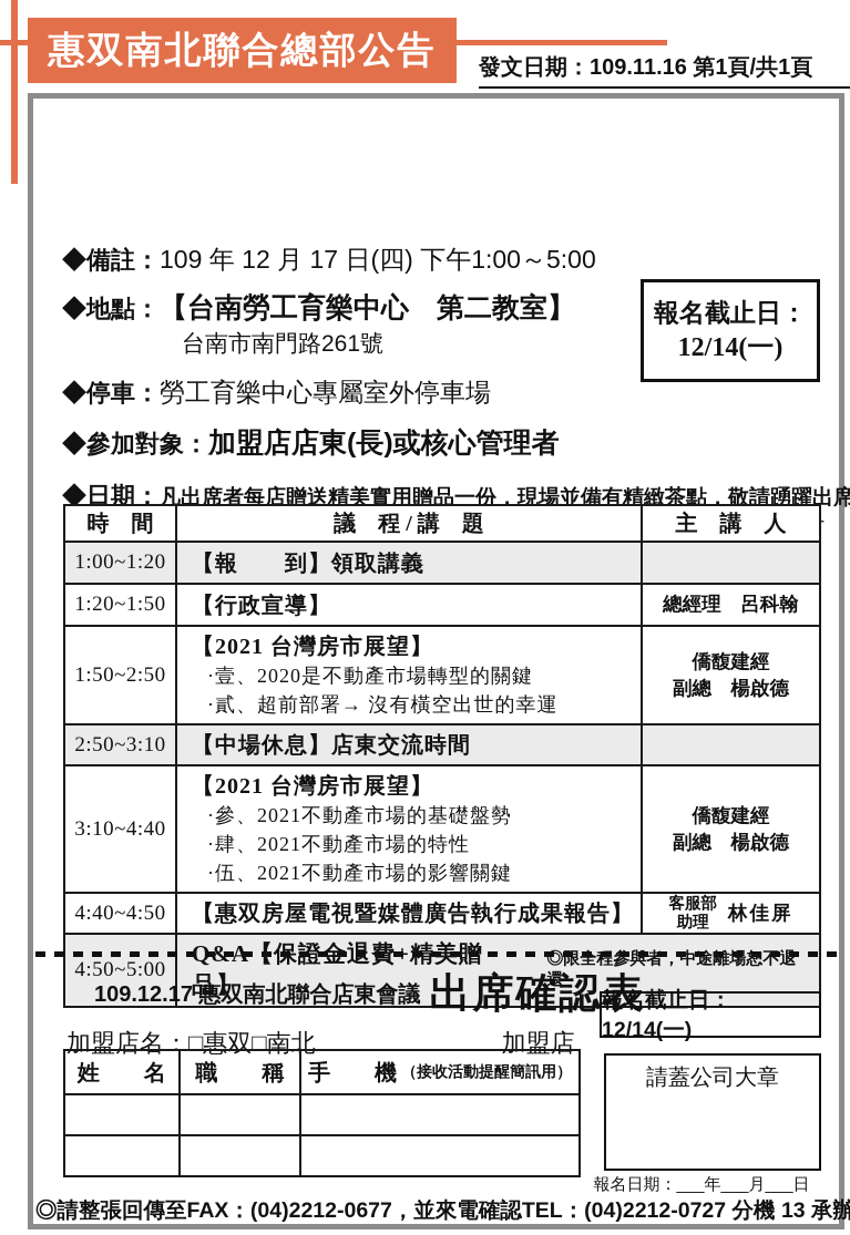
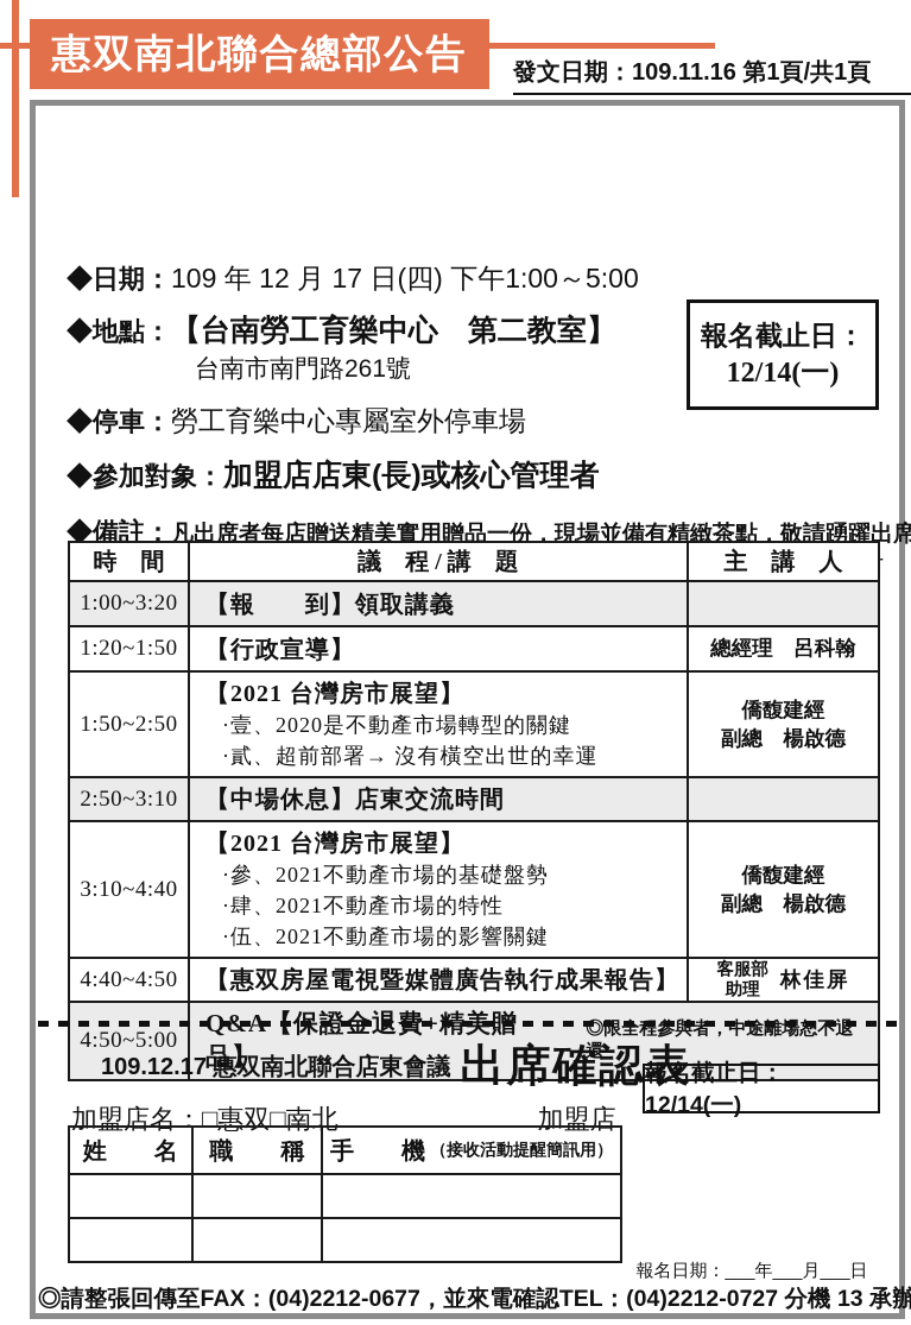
  惠双南北聯合總部公告
  發文日期：109.11.16 第1頁/共1頁
- ◆備註：
+ ◆日期：
  109 年 12 月 17 日(四) 下午1:00～5:00
  ◆地點：
  【台南勞工育樂中心 第二教室】
  台南市南門路261號
  ◆停車：
  勞工育樂中心專屬室外停車場
  ◆參加對象：
  加盟店店東(長)或核心管理者
- ◆日期：
+ ◆備註：
  凡出席者每店贈送精美實用贈品一份，現場並備有精緻茶點，敬請踴躍出席
  報名截止日：
  12/14(一)
  時 間	議 程 / 講 題	主 講 人
- 1:00~1:20	【報 到】領取講義
+ 1:00~3:20	【報 到】領取講義
  1:20~1:50	【行政宣導】	總經理 呂科翰
  1:50~2:50	【2021 台灣房市展望】 ·壹、2020是不動產市場轉型的關鍵 ·貳、超前部署→ 沒有橫空出世的幸運	僑馥建經 副總 楊啟德
  2:50~3:10	【中場休息】店東交流時間
  3:10~4:40	【2021 台灣房市展望】 ·參、2021不動產市場的基礎盤勢 ·肆、2021不動產市場的特性 ·伍、2021不動產市場的影響關鍵	僑馥建經 副總 楊啟德
  4:40~4:50	【惠双房屋電視暨媒體廣告執行成果報告】	客服部 助理 林佳屏
  109.12.17 惠双南北聯合店東會議
  出席確認表
  報名截止日：12/14(一)
  加盟店名：
  □惠双
  □南北
  加盟店
  姓 名	職 稱	手 機 （接收活動提醒簡訊用）
- 請蓋公司大章
  報名日期：___年___月___日
  ◎請整張回傳至FAX：(04)2212-0677，並來電確認TEL：(04)2212-0727 分機 13 承辦
